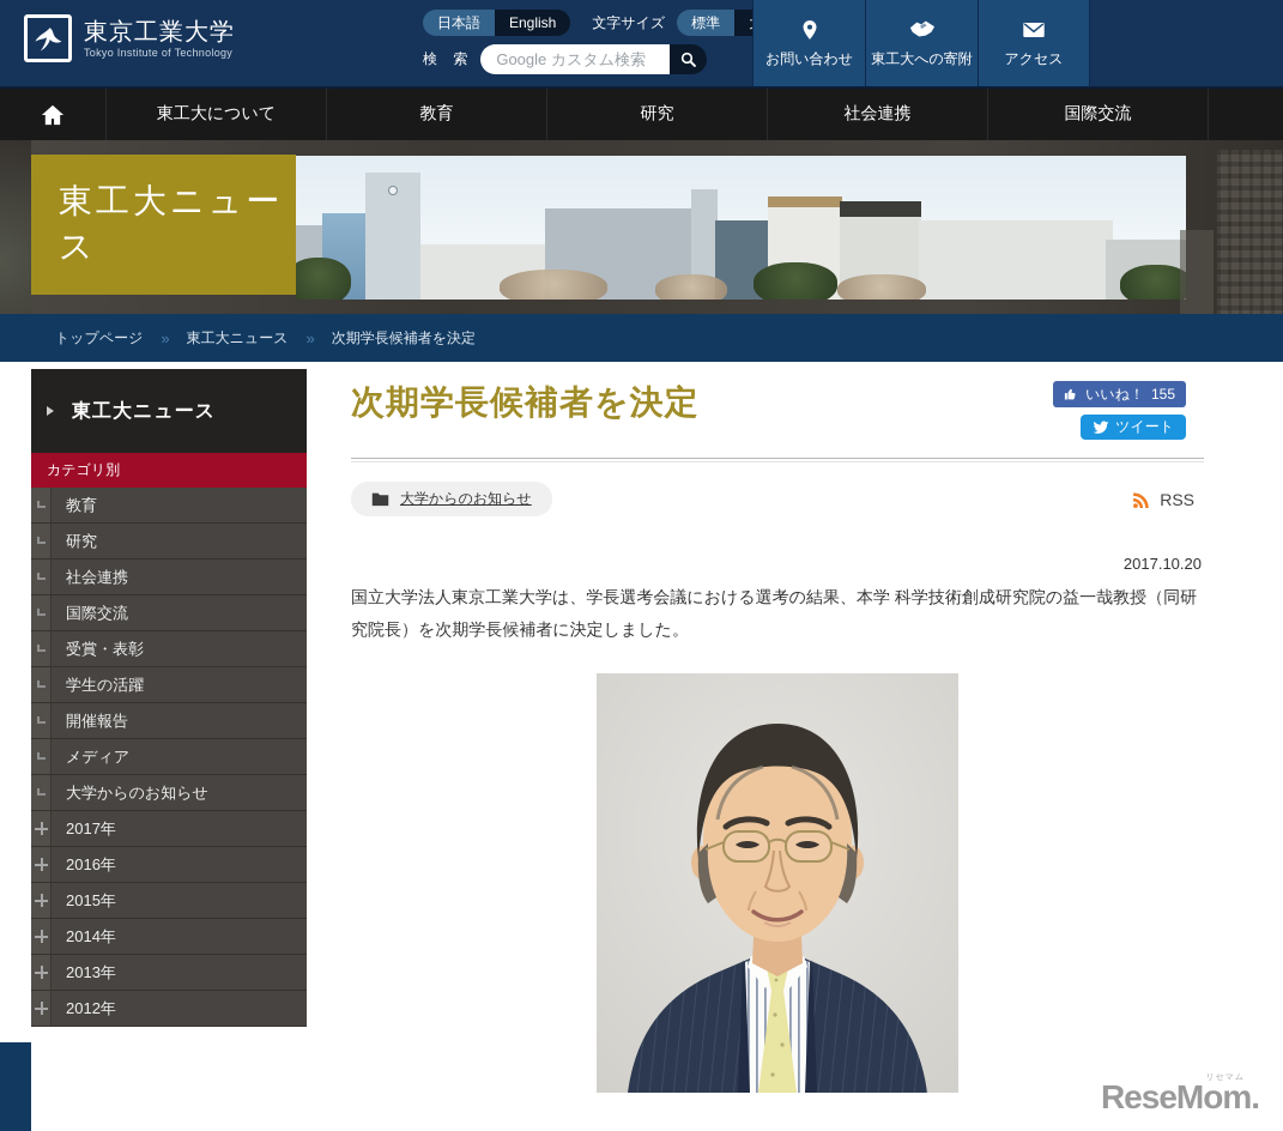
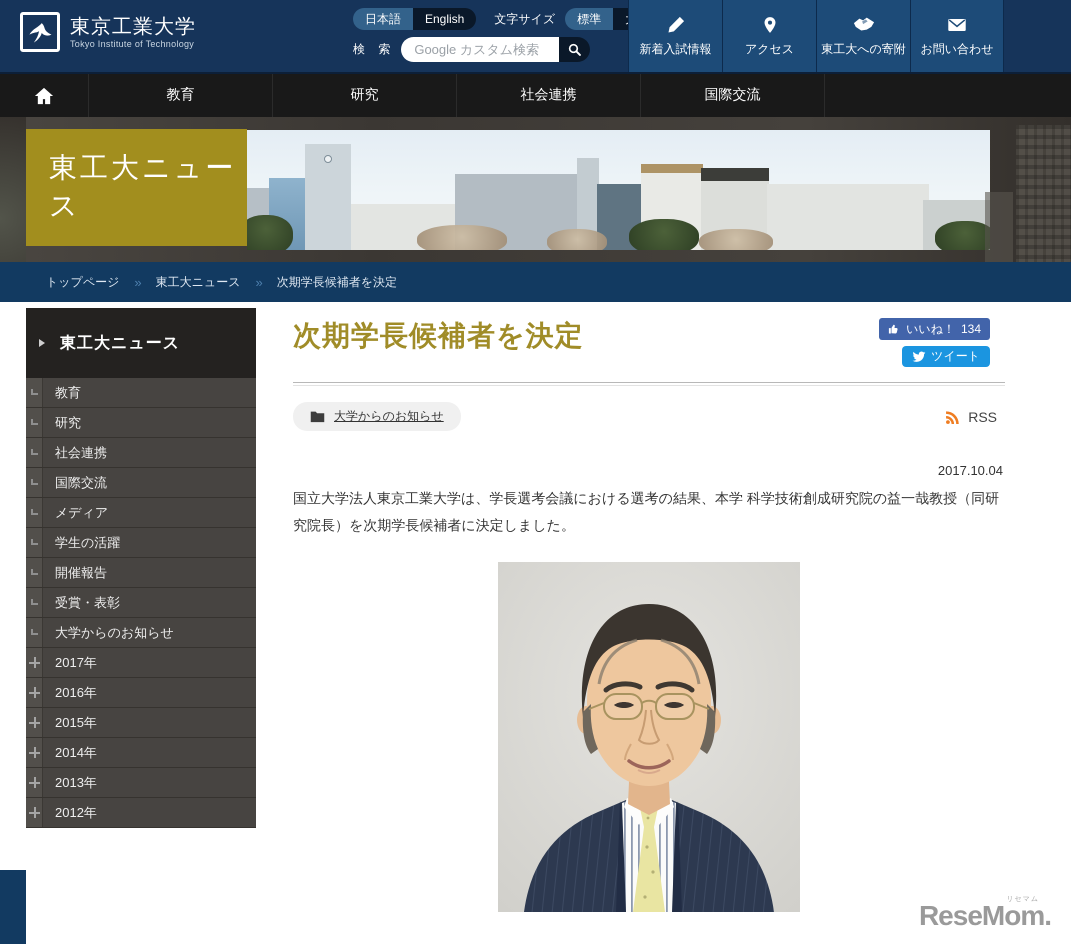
  東京工業大学
  Tokyo Institute of Technology
  日本語
  English
  文字サイズ
  標準
  検 索
  Google カスタム検索
+ 新着入試情報
- お問い合わせ
+ アクセス
  東工大への寄附
- アクセス
+ お問い合わせ
- 東工大について
  教育
  研究
  社会連携
  国際交流
  東工大ニュース
  トップページ
  »
  東工大ニュース
  »
  次期学長候補者を決定
  東工大ニュース
- カテゴリ別
  教育
  研究
  社会連携
  国際交流
- 受賞・表彰
+ メディア
  学生の活躍
  開催報告
- メディア
+ 受賞・表彰
  大学からのお知らせ
  2017年
  2016年
  2015年
  2014年
  2013年
  2012年
  次期学長候補者を決定
  いいね！
- 155
+ 134
  ツイート
  大学からのお知らせ
  RSS
- 2017.10.20
+ 2017.10.04
  国立大学法人東京工業大学は、学長選考会議における選考の結果、本学 科学技術創成研究院の益一哉教授（同研究院長）を次期学長候補者に決定しました。
  ReseMom.
